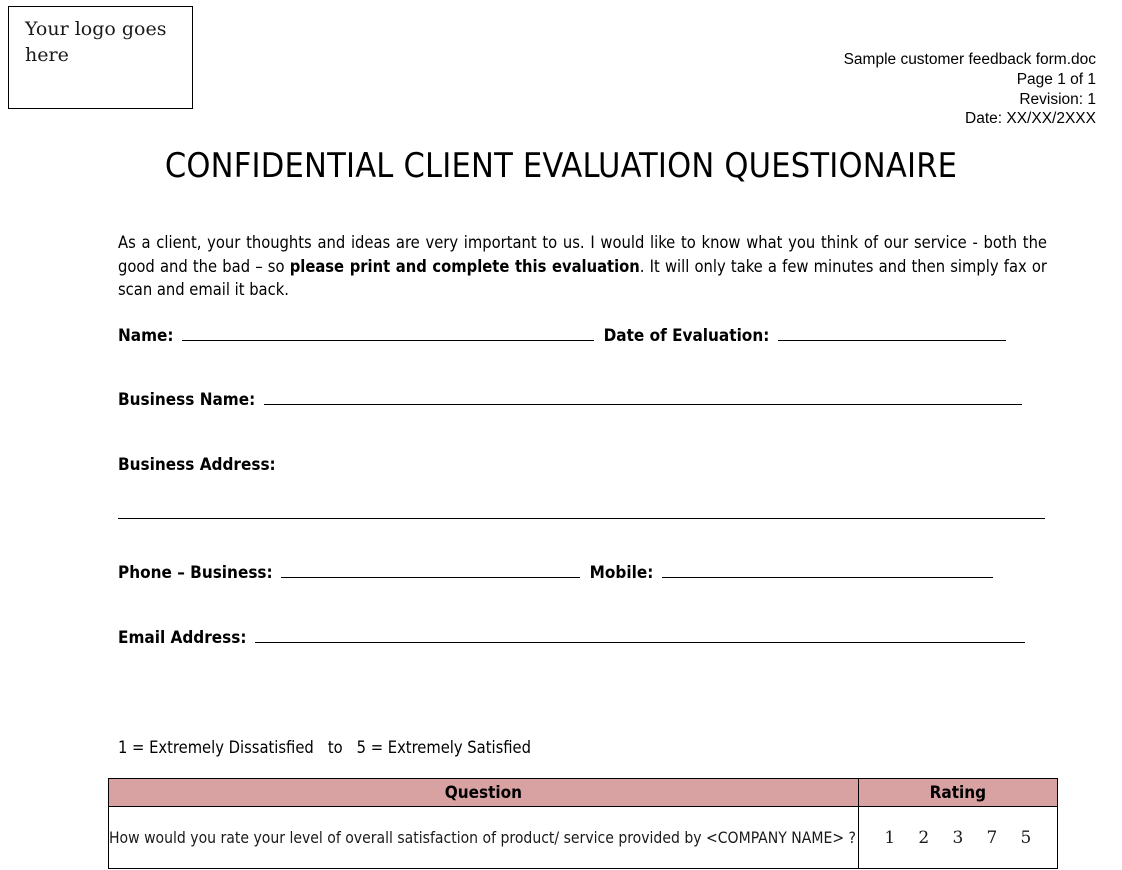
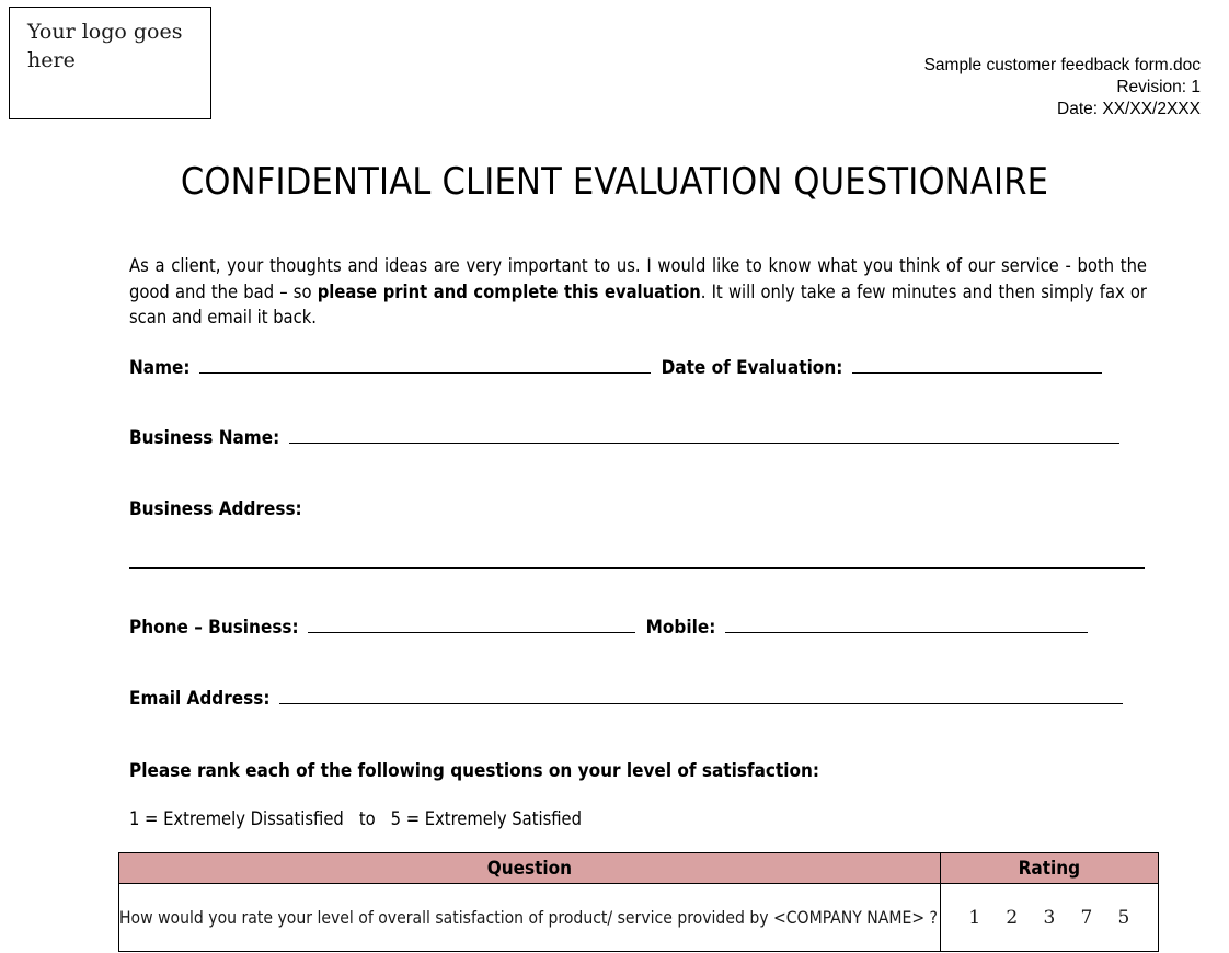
  Your logo goes here
  Sample customer feedback form.doc
- Page 1 of 1
  Revision: 1
  Date: XX/XX/2XXX
  CONFIDENTIAL CLIENT EVALUATION QUESTIONAIRE
  As a client, your thoughts and ideas are very important to us. I would like to know what you think of our service - both the good and the bad – so please print and complete this evaluation. It will only take a few minutes and then simply fax or scan and email it back.
  Name:
  Date of Evaluation:
  Business Name:
  Business Address:
  Phone – Business:
  Mobile:
  Email Address:
+ Please rank each of the following questions on your level of satisfaction:
  1 = Extremely Dissatisfied to 5 = Extremely Satisfied
  Question	Rating
  How would you rate your level of overall satisfaction of product/ service provided by <COMPANY NAME> ?	1 2 3 7 5
